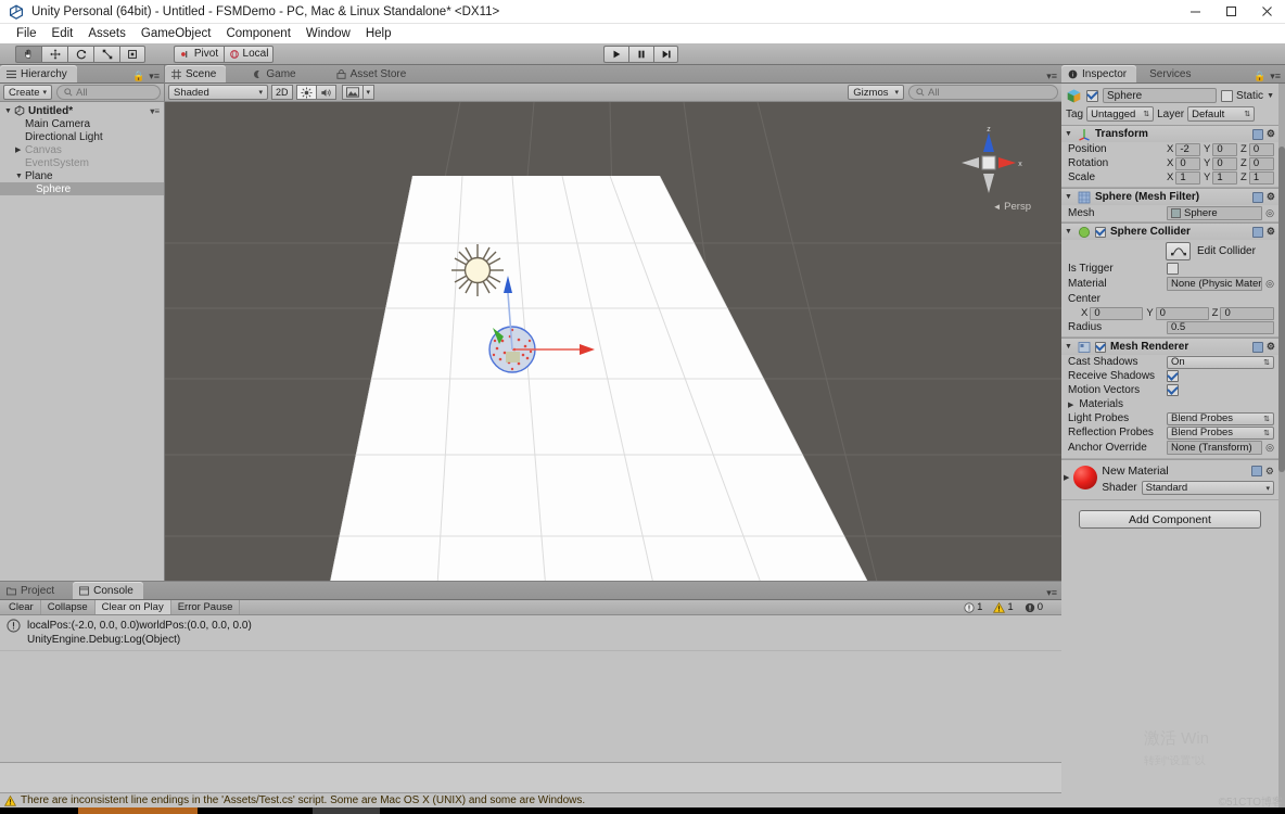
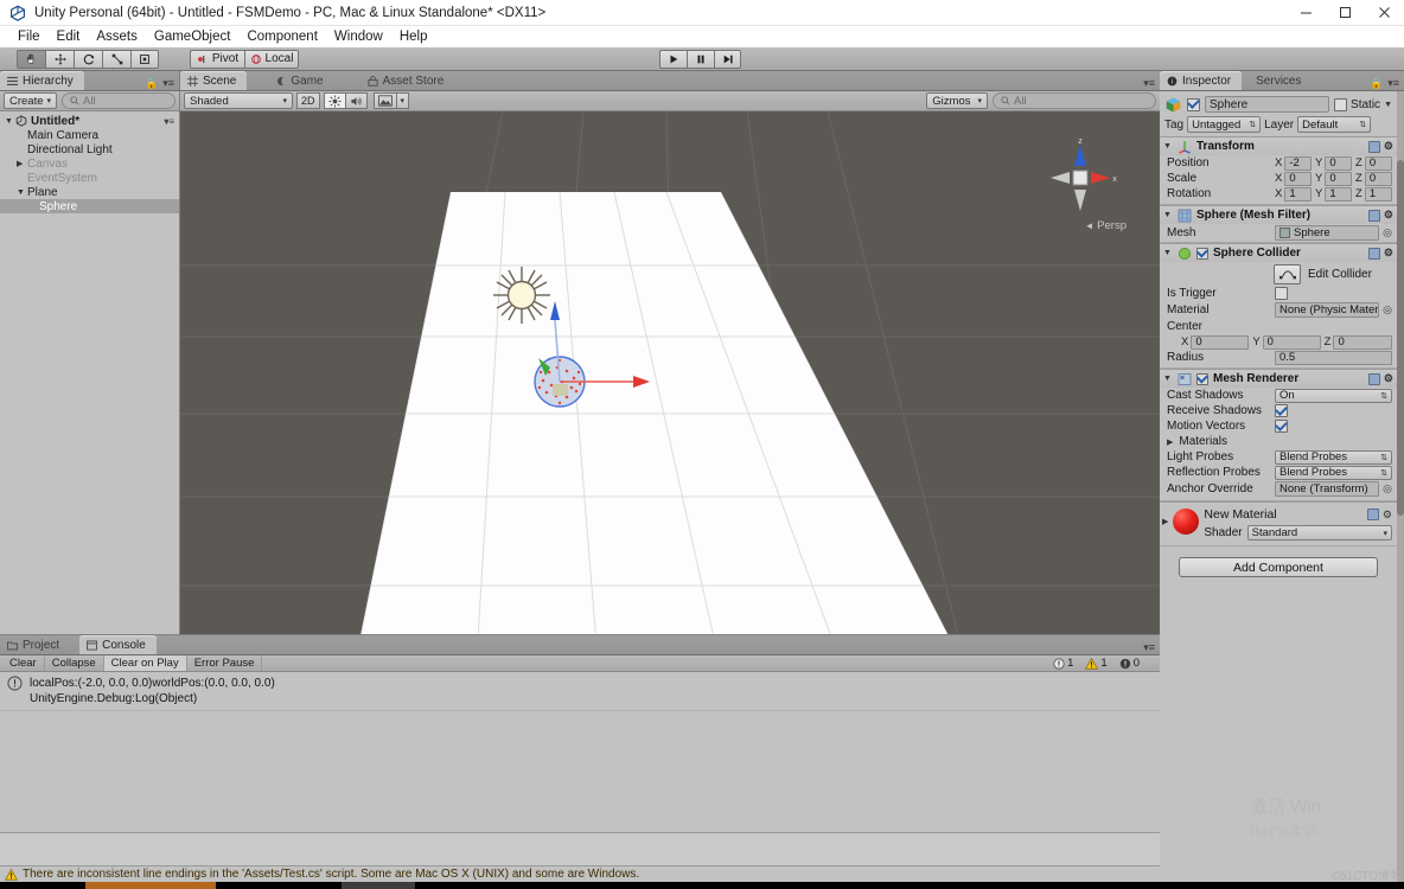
  Unity Personal (64bit) - Untitled - FSMDemo - PC, Mac & Linux Standalone* <DX11>
  File
  Edit
  Assets
  GameObject
  Component
  Window
  Help
  Pivot
  Local
  Hierarchy
  🔒
  ▾≡
  Create
  All
  Untitled*
  ▾≡
  Main Camera
  Directional Light
  Canvas
  EventSystem
  Plane
  Sphere
  Scene
  Game
  Asset Store
  ▾≡
  Shaded
  2D
  Gizmos
  All
  ◄ Persp
  Inspector
  Services
  🔒
  ▾≡
  Sphere
  Static
  Tag
  Untagged
  Layer
  Default
  Transform
  ⚙
  Position
  X
  -2
  Y
  0
  Z
  0
- Rotation
+ Scale
  X
  0
  Y
  0
  Z
  0
- Scale
+ Rotation
  X
  1
  Y
  1
  Z
  1
  Sphere (Mesh Filter)
  ⚙
  Mesh
  Sphere
  ◎
  Sphere Collider
  ⚙
  Edit Collider
  Is Trigger
  Material
  None (Physic Mater
  ◎
  Center
  X
  0
  Y
  0
  Z
  0
  Radius
  0.5
  Mesh Renderer
  ⚙
  Cast Shadows
  On
  Receive Shadows
  Motion Vectors
  Materials
  Light Probes
  Blend Probes
  Reflection Probes
  Blend Probes
  Anchor Override
  None (Transform)
  ◎
  New Material
  ⚙
  Shader
  Standard
  Add Component
  Project
  Console
  ▾≡
  Clear
  Collapse
  Clear on Play
  Error Pause
  1
  1
  0
  localPos:(-2.0, 0.0, 0.0)worldPos:(0.0, 0.0, 0.0)
  UnityEngine.Debug:Log(Object)
  There are inconsistent line endings in the 'Assets/Test.cs' script. Some are Mac OS X (UNIX) and some are Windows.
  ©51CTO博客
